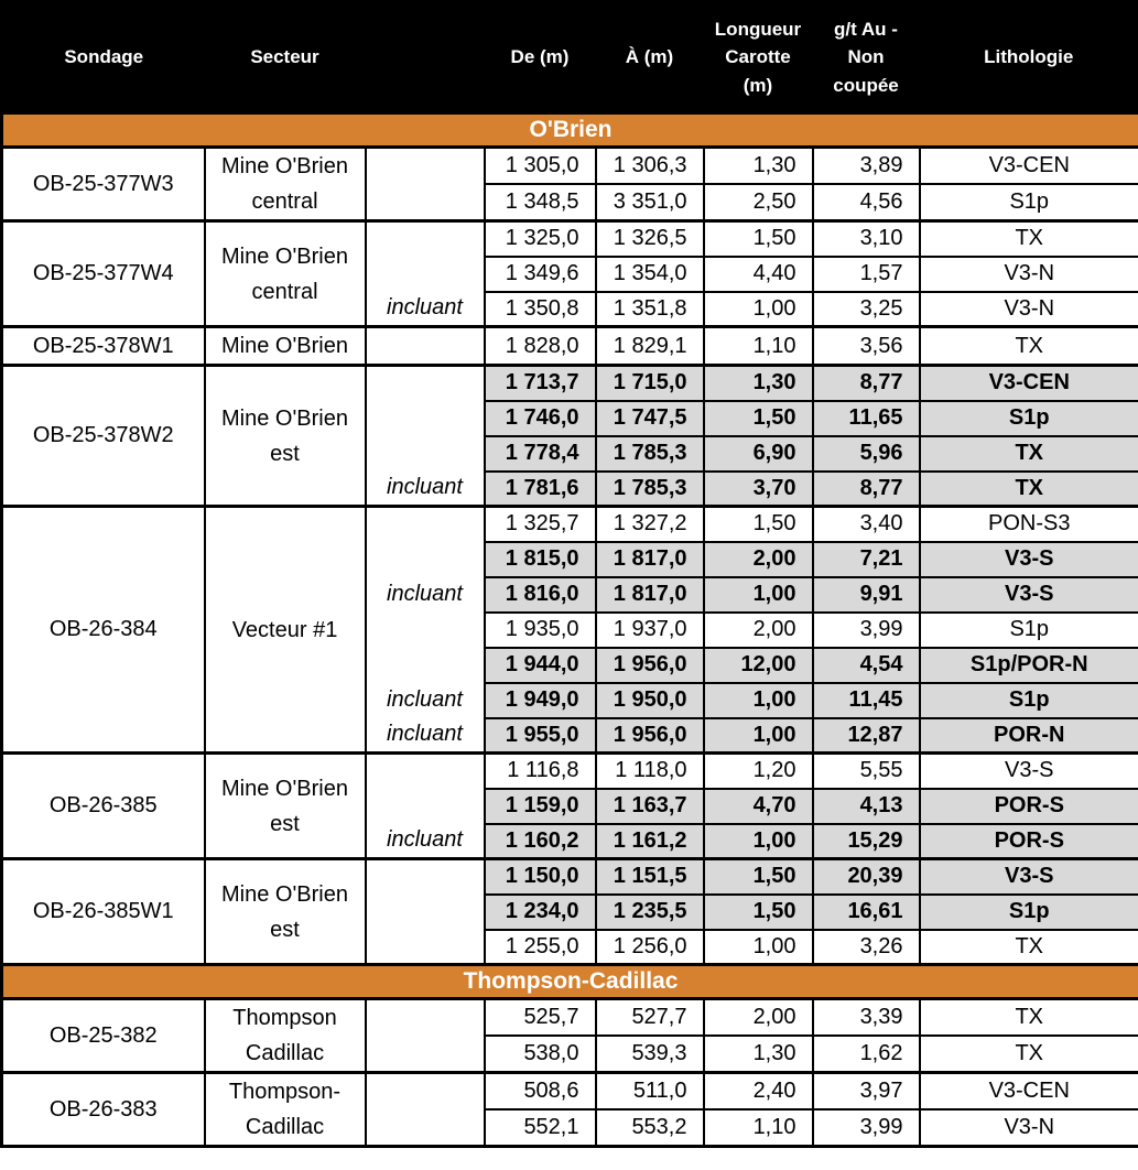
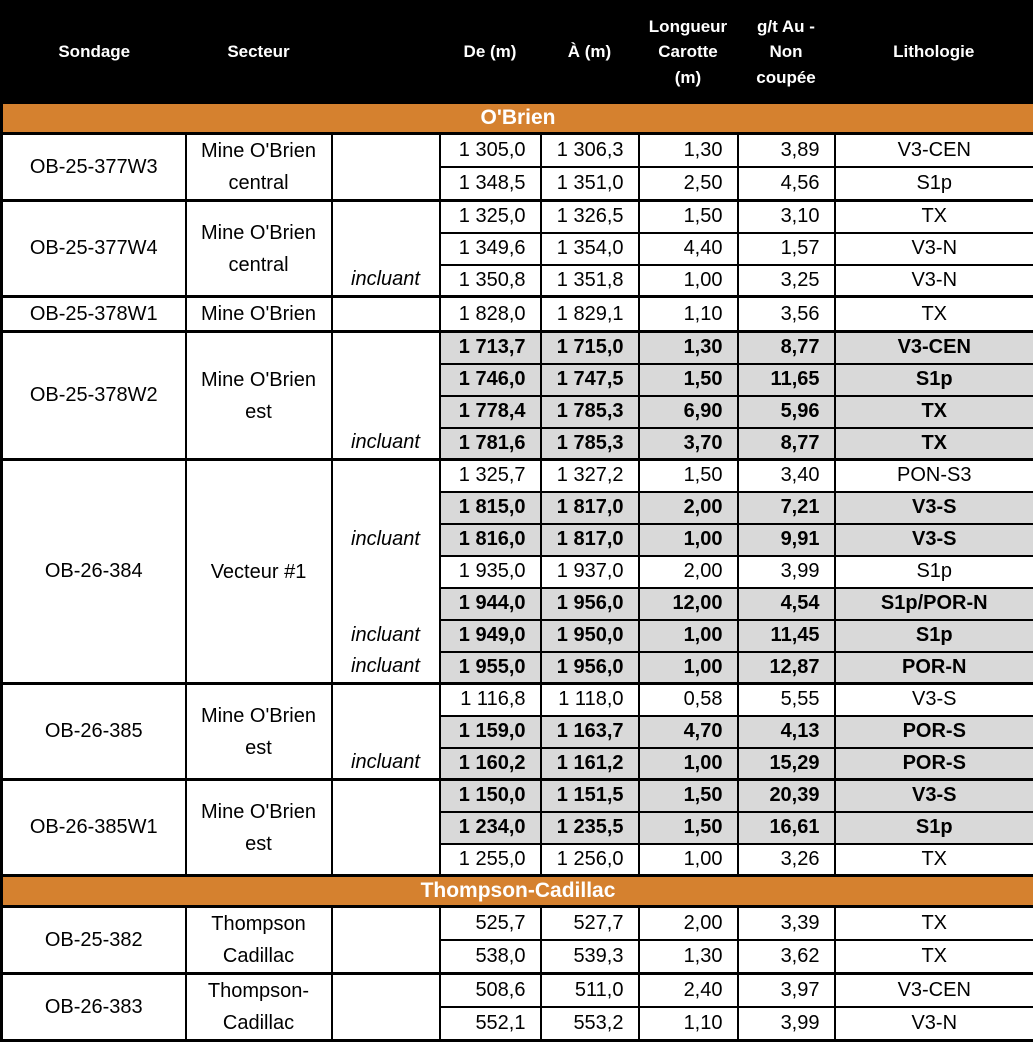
  Sondage	Secteur		De (m)	À (m)	Longueur Carotte (m)	g/t Au - Non coupée	Lithologie
  O'Brien
  OB-25-377W3	Mine O'Brien central		1 305,0	1 306,3	1,30	3,89	V3-CEN
- 	1 348,5	3 351,0	2,50	4,56	S1p
+ 	1 348,5	1 351,0	2,50	4,56	S1p
  OB-25-377W4	Mine O'Brien central		1 325,0	1 326,5	1,50	3,10	TX
  	1 349,6	1 354,0	4,40	1,57	V3-N
  incluant	1 350,8	1 351,8	1,00	3,25	V3-N
  OB-25-378W1	Mine O'Brien		1 828,0	1 829,1	1,10	3,56	TX
  OB-25-378W2	Mine O'Brien est		1 713,7	1 715,0	1,30	8,77	V3-CEN
  	1 746,0	1 747,5	1,50	11,65	S1p
  	1 778,4	1 785,3	6,90	5,96	TX
  incluant	1 781,6	1 785,3	3,70	8,77	TX
  OB-26-384	Vecteur #1		1 325,7	1 327,2	1,50	3,40	PON-S3
  	1 815,0	1 817,0	2,00	7,21	V3-S
  incluant	1 816,0	1 817,0	1,00	9,91	V3-S
  	1 935,0	1 937,0	2,00	3,99	S1p
  	1 944,0	1 956,0	12,00	4,54	S1p/POR-N
  incluant	1 949,0	1 950,0	1,00	11,45	S1p
  incluant	1 955,0	1 956,0	1,00	12,87	POR-N
- OB-26-385	Mine O'Brien est		1 116,8	1 118,0	1,20	5,55	V3-S
+ OB-26-385	Mine O'Brien est		1 116,8	1 118,0	0,58	5,55	V3-S
  	1 159,0	1 163,7	4,70	4,13	POR-S
  incluant	1 160,2	1 161,2	1,00	15,29	POR-S
  OB-26-385W1	Mine O'Brien est		1 150,0	1 151,5	1,50	20,39	V3-S
  	1 234,0	1 235,5	1,50	16,61	S1p
  	1 255,0	1 256,0	1,00	3,26	TX
  Thompson-Cadillac
  OB-25-382	Thompson Cadillac		525,7	527,7	2,00	3,39	TX
- 	538,0	539,3	1,30	1,62	TX
+ 	538,0	539,3	1,30	3,62	TX
  OB-26-383	Thompson- Cadillac		508,6	511,0	2,40	3,97	V3-CEN
  	552,1	553,2	1,10	3,99	V3-N
